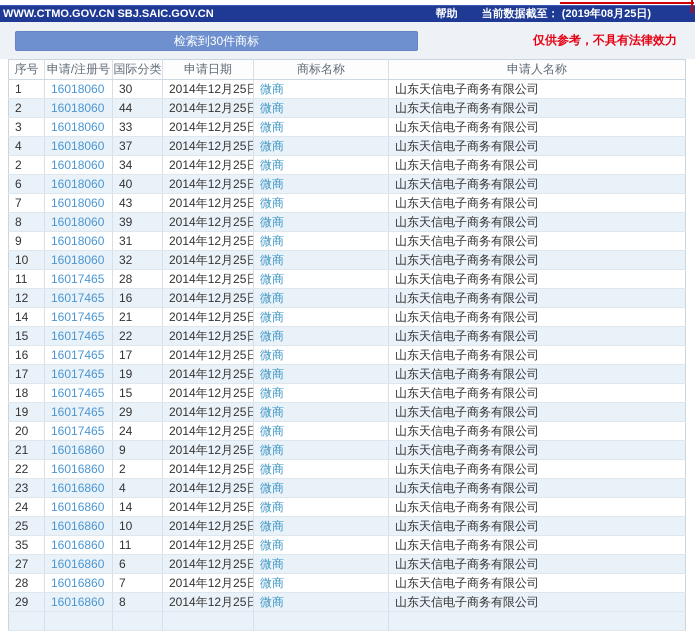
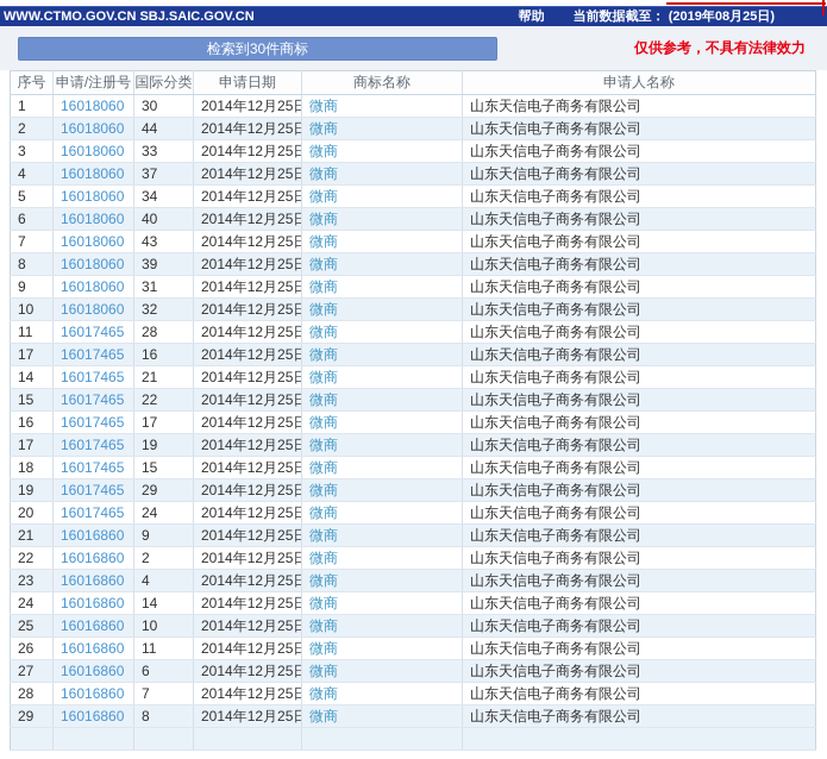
  WWW.CTMO.GOV.CN SBJ.SAIC.GOV.CN
  帮助
  当前数据截至： (2019年08月25日)
  检索到30件商标
  仅供参考，不具有法律效力
  序号	申请/注册号	国际分类	申请日期	商标名称	申请人名称
  1	16018060	30	2014年12月25日	微商	山东天信电子商务有限公司
  2	16018060	44	2014年12月25日	微商	山东天信电子商务有限公司
  3	16018060	33	2014年12月25日	微商	山东天信电子商务有限公司
  4	16018060	37	2014年12月25日	微商	山东天信电子商务有限公司
- 2	16018060	34	2014年12月25日	微商	山东天信电子商务有限公司
+ 5	16018060	34	2014年12月25日	微商	山东天信电子商务有限公司
  6	16018060	40	2014年12月25日	微商	山东天信电子商务有限公司
  7	16018060	43	2014年12月25日	微商	山东天信电子商务有限公司
  8	16018060	39	2014年12月25日	微商	山东天信电子商务有限公司
  9	16018060	31	2014年12月25日	微商	山东天信电子商务有限公司
  10	16018060	32	2014年12月25日	微商	山东天信电子商务有限公司
  11	16017465	28	2014年12月25日	微商	山东天信电子商务有限公司
- 12	16017465	16	2014年12月25日	微商	山东天信电子商务有限公司
+ 17	16017465	16	2014年12月25日	微商	山东天信电子商务有限公司
  14	16017465	21	2014年12月25日	微商	山东天信电子商务有限公司
  15	16017465	22	2014年12月25日	微商	山东天信电子商务有限公司
  16	16017465	17	2014年12月25日	微商	山东天信电子商务有限公司
  17	16017465	19	2014年12月25日	微商	山东天信电子商务有限公司
  18	16017465	15	2014年12月25日	微商	山东天信电子商务有限公司
  19	16017465	29	2014年12月25日	微商	山东天信电子商务有限公司
  20	16017465	24	2014年12月25日	微商	山东天信电子商务有限公司
  21	16016860	9	2014年12月25日	微商	山东天信电子商务有限公司
  22	16016860	2	2014年12月25日	微商	山东天信电子商务有限公司
  23	16016860	4	2014年12月25日	微商	山东天信电子商务有限公司
  24	16016860	14	2014年12月25日	微商	山东天信电子商务有限公司
  25	16016860	10	2014年12月25日	微商	山东天信电子商务有限公司
- 35	16016860	11	2014年12月25日	微商	山东天信电子商务有限公司
+ 26	16016860	11	2014年12月25日	微商	山东天信电子商务有限公司
  27	16016860	6	2014年12月25日	微商	山东天信电子商务有限公司
  28	16016860	7	2014年12月25日	微商	山东天信电子商务有限公司
  29	16016860	8	2014年12月25日	微商	山东天信电子商务有限公司
